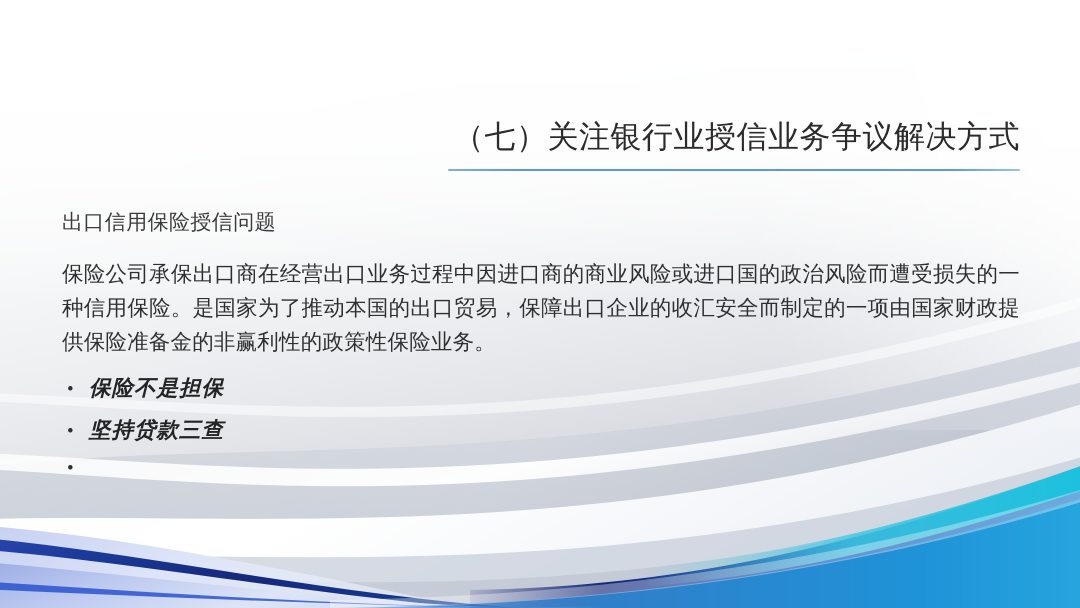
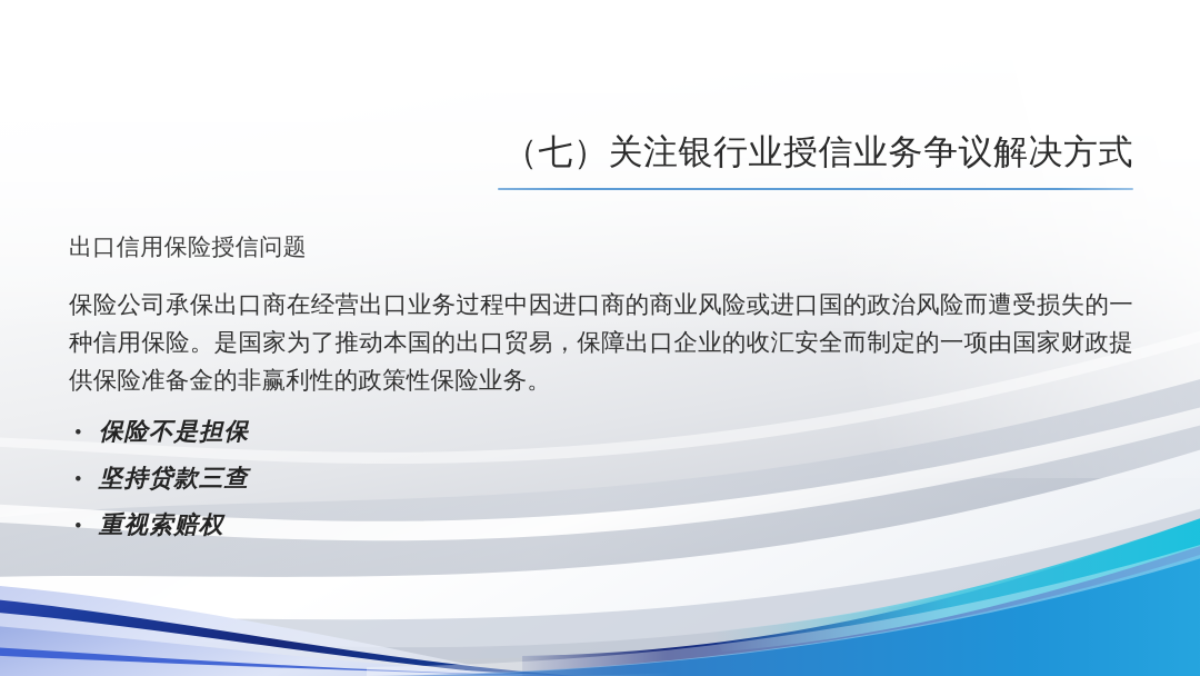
  （七）关注银行业授信业务争议解决方式
  出口信用保险授信问题
  保险公司承保出口商在经营出口业务过程中因进口商的商业风险或进口国的政治风险而遭受损失的一种信用保险。是国家为了推动本国的出口贸易，保障出口企业的收汇安全而制定的一项由国家财政提供保险准备金的非赢利性的政策性保险业务。
  •
  保险不是担保
  •
  坚持贷款三查
  •
+ 重视索赔权
